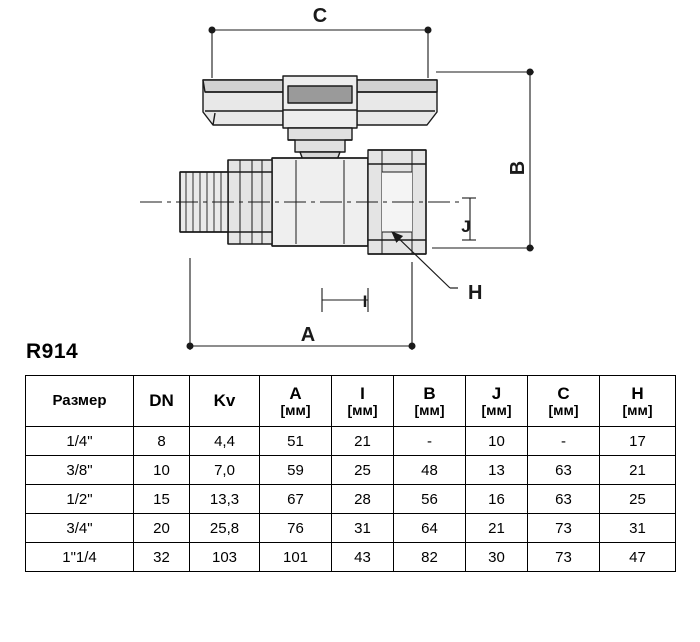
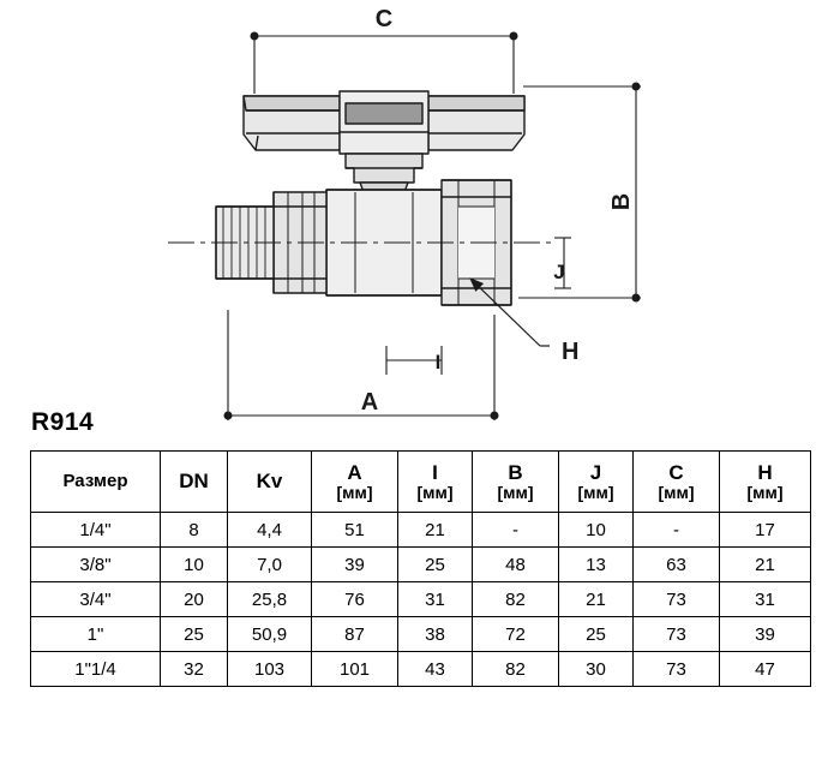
  C
  A
  H
  I
  J
  R914
  Размер	DN	Kv	A [мм]	I [мм]	B [мм]	J [мм]	C [мм]	H [мм]
  1/4"	8	4,4	51	21	-	10	-	17
- 3/8"	10	7,0	59	25	48	13	63	21
+ 3/8"	10	7,0	39	25	48	13	63	21
- 1/2"	15	13,3	67	28	56	16	63	25
- 3/4"	20	25,8	76	31	64	21	73	31
+ 3/4"	20	25,8	76	31	82	21	73	31
+ 1"	25	50,9	87	38	72	25	73	39
  1"1/4	32	103	101	43	82	30	73	47
